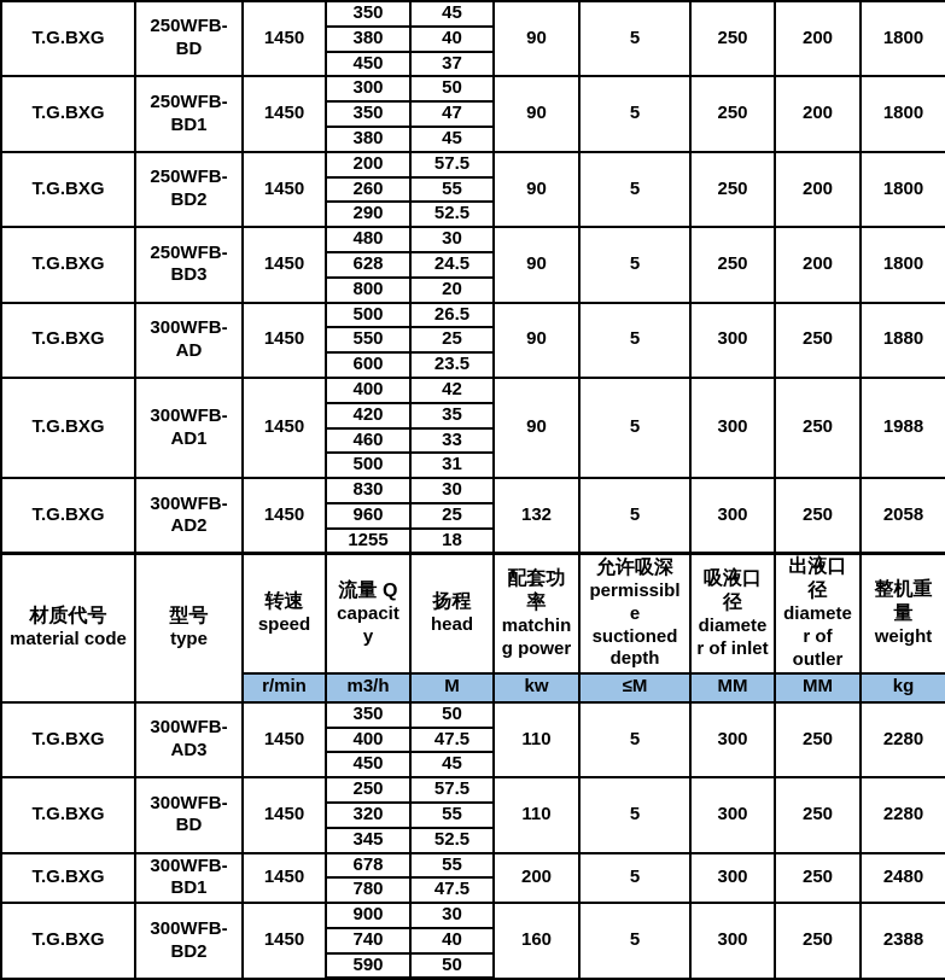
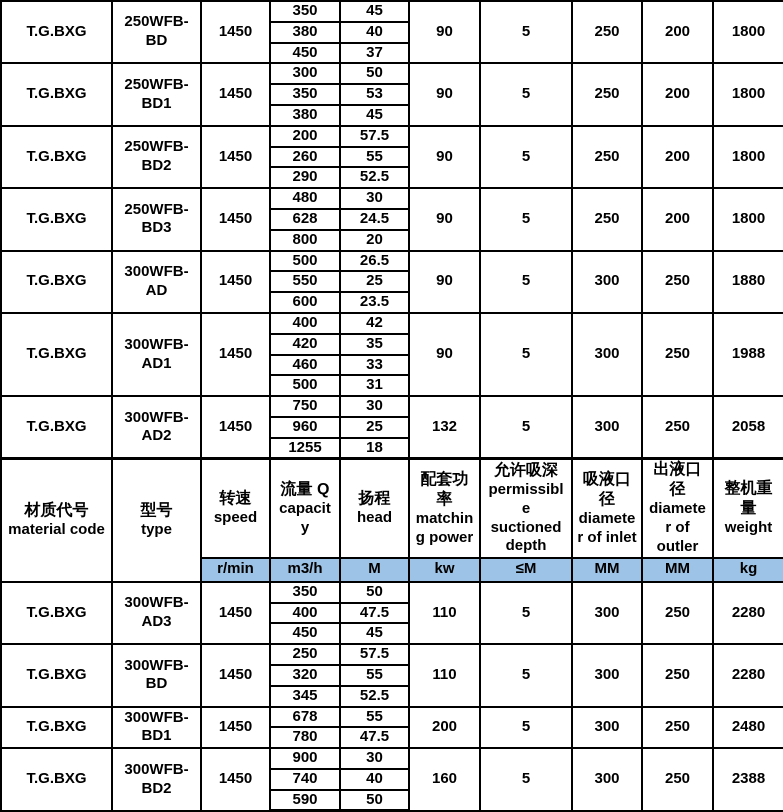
  T.G.BXG	250WFB-BD	1450	350	45	90	5	250	200	1800
  380	40
  450	37
  T.G.BXG	250WFB-BD1	1450	300	50	90	5	250	200	1800
- 350	47
+ 350	53
  380	45
  T.G.BXG	250WFB-BD2	1450	200	57.5	90	5	250	200	1800
  260	55
  290	52.5
  T.G.BXG	250WFB-BD3	1450	480	30	90	5	250	200	1800
  628	24.5
  800	20
  T.G.BXG	300WFB-AD	1450	500	26.5	90	5	300	250	1880
  550	25
  600	23.5
  T.G.BXG	300WFB-AD1	1450	400	42	90	5	300	250	1988
  420	35
  460	33
  500	31
- T.G.BXG	300WFB-AD2	1450	830	30	132	5	300	250	2058
+ T.G.BXG	300WFB-AD2	1450	750	30	132	5	300	250	2058
  960	25
  1255	18
  材质代号material code	型号type	转速speed	流量 Qcapacity	扬程head	配套功率matching power	允许吸深permissible suctioned depth	吸液口径diameter of inlet	出液口径diameter of outler	整机重量weight
  r/min	m3/h	M	kw	≤M	MM	MM	kg
  T.G.BXG	300WFB-AD3	1450	350	50	110	5	300	250	2280
  400	47.5
  450	45
  T.G.BXG	300WFB-BD	1450	250	57.5	110	5	300	250	2280
  320	55
  345	52.5
  T.G.BXG	300WFB-BD1	1450	678	55	200	5	300	250	2480
  780	47.5
  T.G.BXG	300WFB-BD2	1450	900	30	160	5	300	250	2388
  740	40
  590	50
